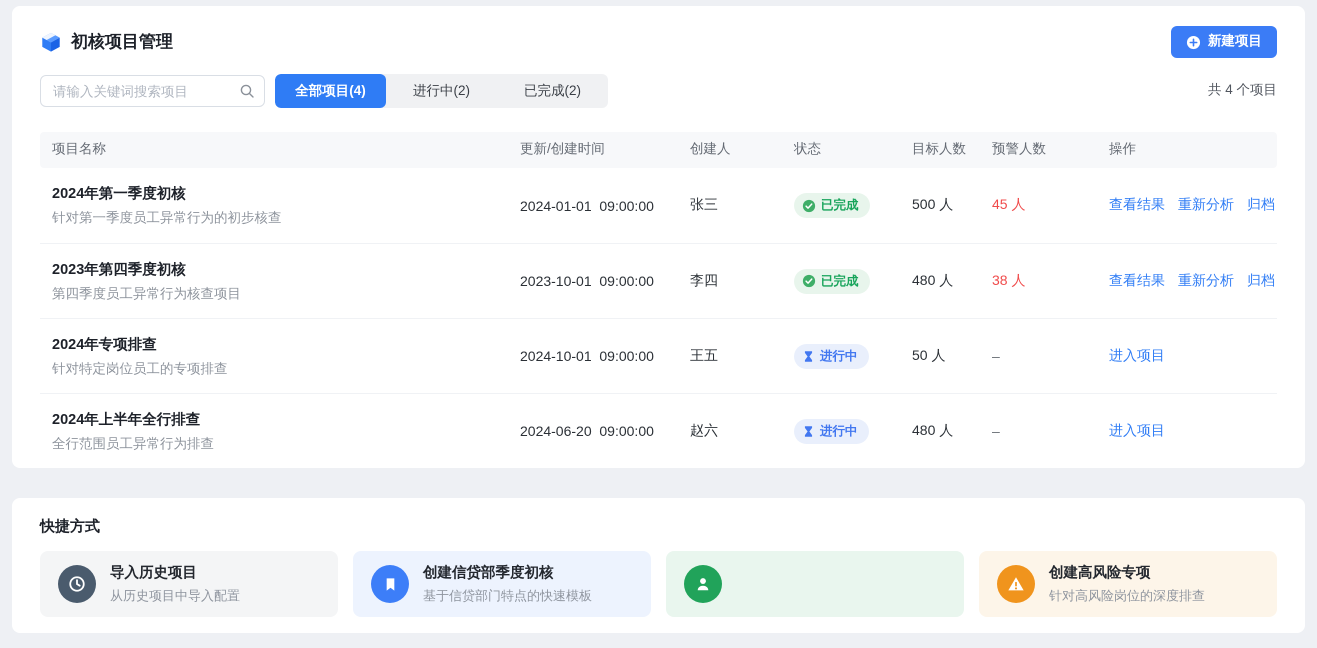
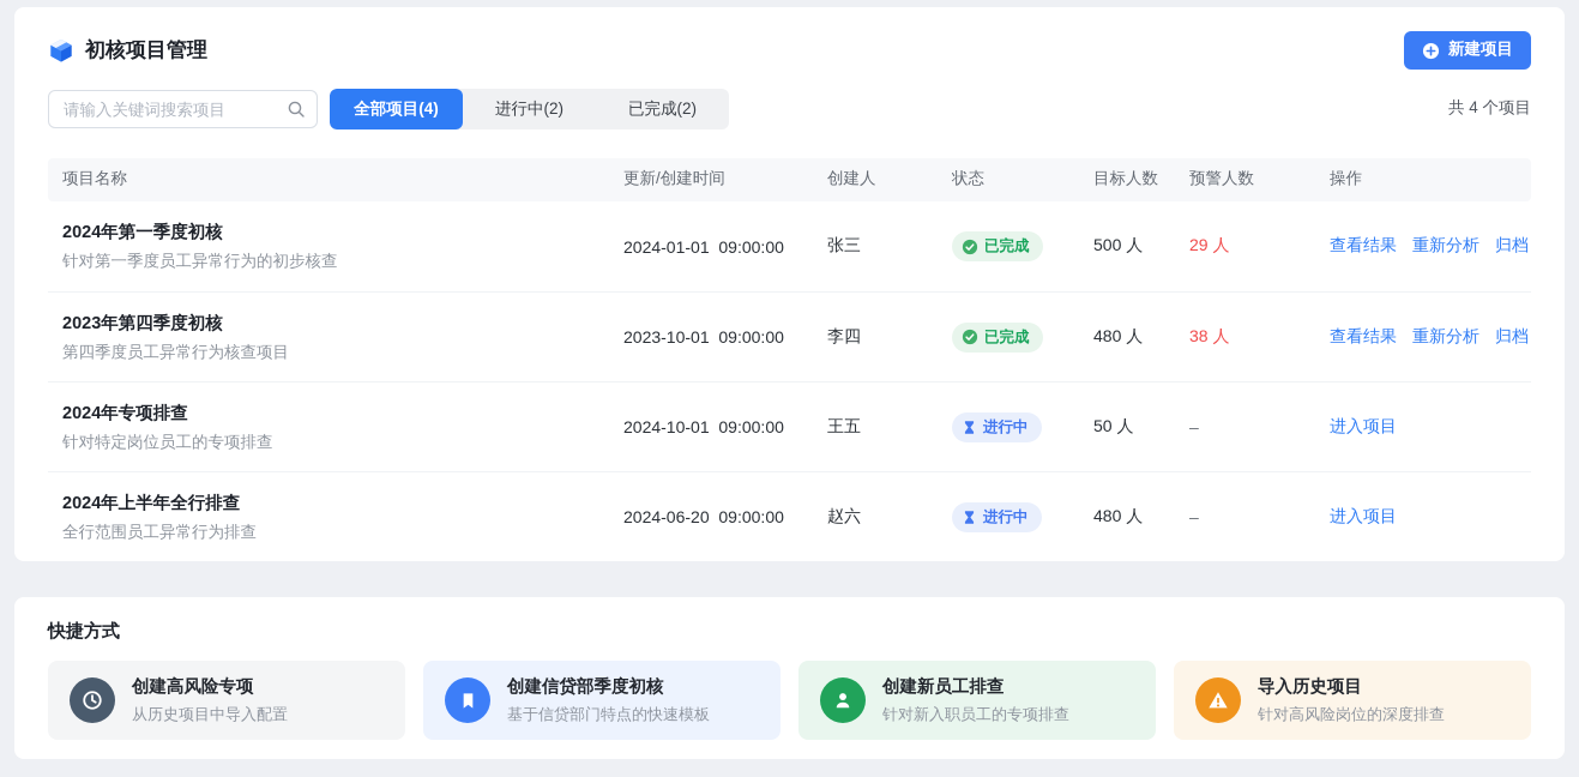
  初核项目管理
  新建项目
  请输入关键词搜索项目
  全部项目(4)
  进行中(2)
  已完成(2)
  共 4 个项目
  项目名称
  更新/创建时间
  创建人
  状态
  目标人数
  预警人数
  操作
  2024年第一季度初核
  针对第一季度员工异常行为的初步核查
  2024-01-01 09:00:00
  张三
  已完成
  500 人
- 45 人
+ 29 人
  查看结果 重新分析 归档
  2023年第四季度初核
  第四季度员工异常行为核查项目
  2023-10-01 09:00:00
  李四
  已完成
  480 人
  38 人
  查看结果 重新分析 归档
  2024年专项排查
  针对特定岗位员工的专项排查
  2024-10-01 09:00:00
  王五
  进行中
  50 人
  –
  进入项目
  2024年上半年全行排查
  全行范围员工异常行为排查
  2024-06-20 09:00:00
  赵六
  进行中
  480 人
  –
  进入项目
  快捷方式
- 导入历史项目
+ 创建高风险专项
  从历史项目中导入配置
  创建信贷部季度初核
  基于信贷部门特点的快速模板
+ 创建新员工排查
+ 针对新入职员工的专项排查
- 创建高风险专项
+ 导入历史项目
  针对高风险岗位的深度排查
